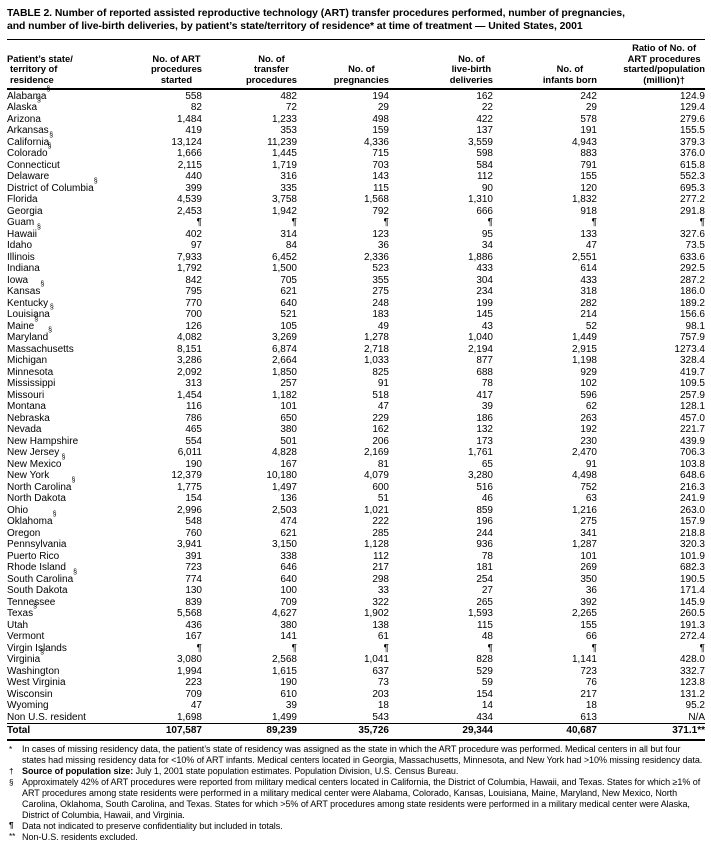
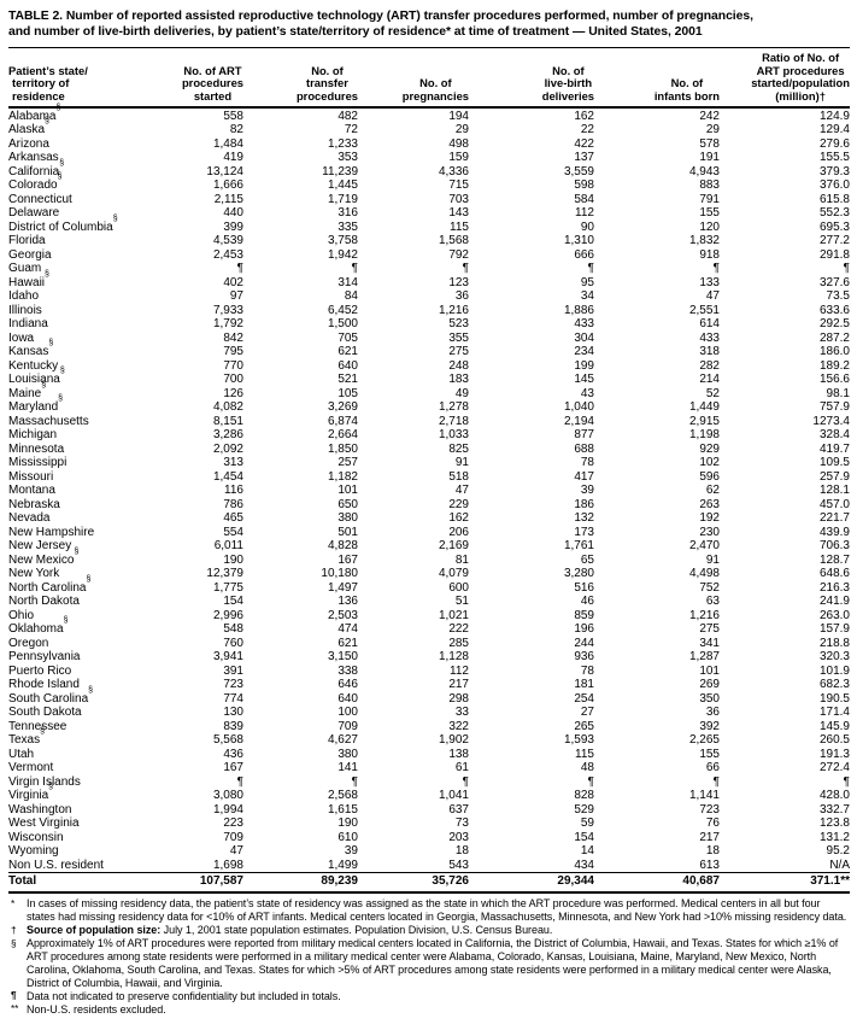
  TABLE 2. Number of reported assisted reproductive technology (ART) transfer procedures performed, number of pregnancies,
  and number of live-birth deliveries, by patient’s state/territory of residence* at time of treatment — United States, 2001
  Patient’s state/territory ofresidence	No. of ARTproceduresstarted	No. oftransferprocedures	No. ofpregnancies	No. oflive-birthdeliveries	No. ofinfants born	Ratio of No. ofART proceduresstarted/population(million)†
  Alabama	558	482	194	162	242	124.9
  Alaska	82	72	29	22	29	129.4
  Arizona	1,484	1,233	498	422	578	279.6
  Arkansas	419	353	159	137	191	155.5
  California	13,124	11,239	4,336	3,559	4,943	379.3
  Colorado	1,666	1,445	715	598	883	376.0
  Connecticut	2,115	1,719	703	584	791	615.8
  Delaware	440	316	143	112	155	552.3
  District of Columbia	399	335	115	90	120	695.3
  Florida	4,539	3,758	1,568	1,310	1,832	277.2
  Georgia	2,453	1,942	792	666	918	291.8
  Guam	¶	¶	¶	¶	¶	¶
  Hawaii	402	314	123	95	133	327.6
  Idaho	97	84	36	34	47	73.5
- Illinois	7,933	6,452	2,336	1,886	2,551	633.6
+ Illinois	7,933	6,452	1,216	1,886	2,551	633.6
  Indiana	1,792	1,500	523	433	614	292.5
  Iowa	842	705	355	304	433	287.2
  Kansas	795	621	275	234	318	186.0
  Kentucky	770	640	248	199	282	189.2
  Louisiana	700	521	183	145	214	156.6
  Maine	126	105	49	43	52	98.1
  Maryland	4,082	3,269	1,278	1,040	1,449	757.9
  Massachusetts	8,151	6,874	2,718	2,194	2,915	1273.4
  Michigan	3,286	2,664	1,033	877	1,198	328.4
  Minnesota	2,092	1,850	825	688	929	419.7
  Mississippi	313	257	91	78	102	109.5
  Missouri	1,454	1,182	518	417	596	257.9
  Montana	116	101	47	39	62	128.1
  Nebraska	786	650	229	186	263	457.0
  Nevada	465	380	162	132	192	221.7
  New Hampshire	554	501	206	173	230	439.9
  New Jersey	6,011	4,828	2,169	1,761	2,470	706.3
- New Mexico	190	167	81	65	91	103.8
+ New Mexico	190	167	81	65	91	128.7
  New York	12,379	10,180	4,079	3,280	4,498	648.6
  North Carolina	1,775	1,497	600	516	752	216.3
  North Dakota	154	136	51	46	63	241.9
  Ohio	2,996	2,503	1,021	859	1,216	263.0
  Oklahoma	548	474	222	196	275	157.9
  Oregon	760	621	285	244	341	218.8
  Pennsylvania	3,941	3,150	1,128	936	1,287	320.3
  Puerto Rico	391	338	112	78	101	101.9
  Rhode Island	723	646	217	181	269	682.3
  South Carolina	774	640	298	254	350	190.5
  South Dakota	130	100	33	27	36	171.4
  Tennessee	839	709	322	265	392	145.9
  Texas	5,568	4,627	1,902	1,593	2,265	260.5
  Utah	436	380	138	115	155	191.3
  Vermont	167	141	61	48	66	272.4
  Virgin Islands	¶	¶	¶	¶	¶	¶
  Virginia	3,080	2,568	1,041	828	1,141	428.0
  Washington	1,994	1,615	637	529	723	332.7
  West Virginia	223	190	73	59	76	123.8
  Wisconsin	709	610	203	154	217	131.2
  Wyoming	47	39	18	14	18	95.2
  Non U.S. resident	1,698	1,499	543	434	613	N/A
  Total	107,587	89,239	35,726	29,344	40,687	371.1**
  * In cases of missing residency data, the patient’s state of residency was assigned as the state in which the ART procedure was performed. Medical centers in all but four states had missing residency data for <10% of ART infants. Medical centers located in Georgia, Massachusetts, Minnesota, and New York had >10% missing residency data.
  † Source of population size: July 1, 2001 state population estimates. Population Division, U.S. Census Bureau.
- § Approximately 42% of ART procedures were reported from military medical centers located in California, the District of Columbia, Hawaii, and Texas. States for which ≥1% of ART procedures among state residents were performed in a military medical center were Alabama, Colorado, Kansas, Louisiana, Maine, Maryland, New Mexico, North Carolina, Oklahoma, South Carolina, and Texas. States for which >5% of ART procedures among state residents were performed in a military medical center were Alaska, District of Columbia, Hawaii, and Virginia.
+ § Approximately 1% of ART procedures were reported from military medical centers located in California, the District of Columbia, Hawaii, and Texas. States for which ≥1% of ART procedures among state residents were performed in a military medical center were Alabama, Colorado, Kansas, Louisiana, Maine, Maryland, New Mexico, North Carolina, Oklahoma, South Carolina, and Texas. States for which >5% of ART procedures among state residents were performed in a military medical center were Alaska, District of Columbia, Hawaii, and Virginia.
  ¶ Data not indicated to preserve confidentiality but included in totals.
  ** Non-U.S. residents excluded.
